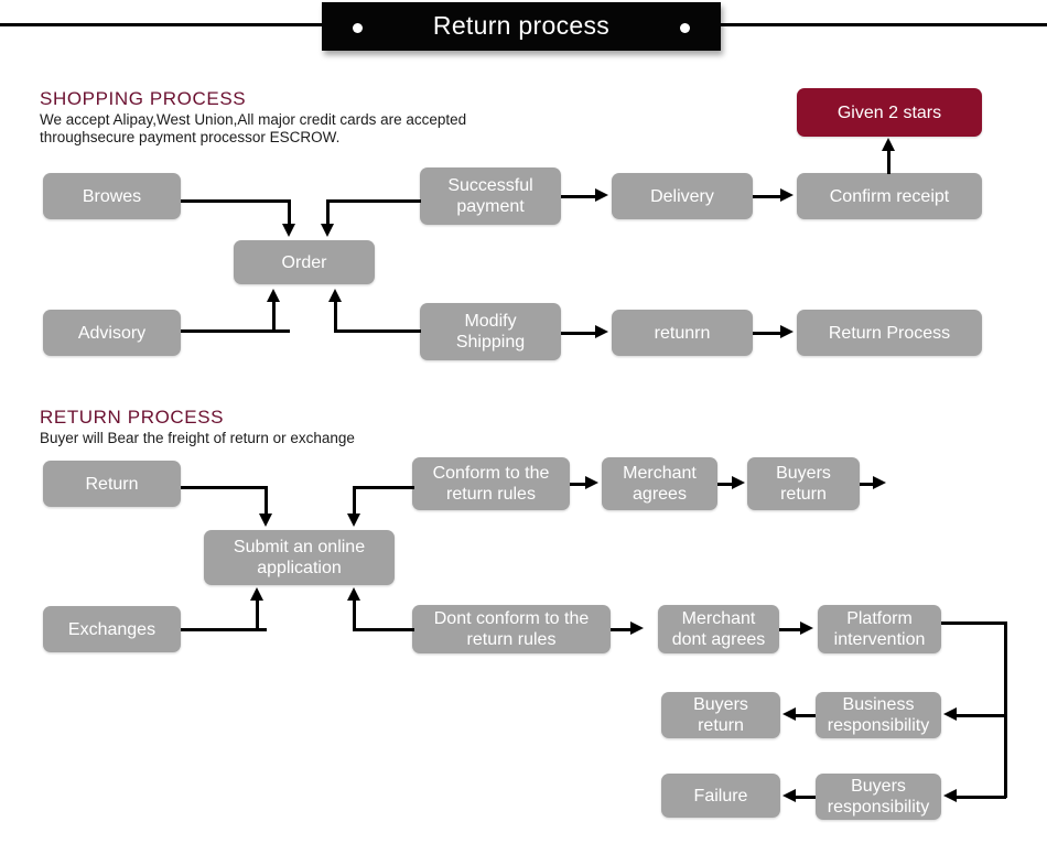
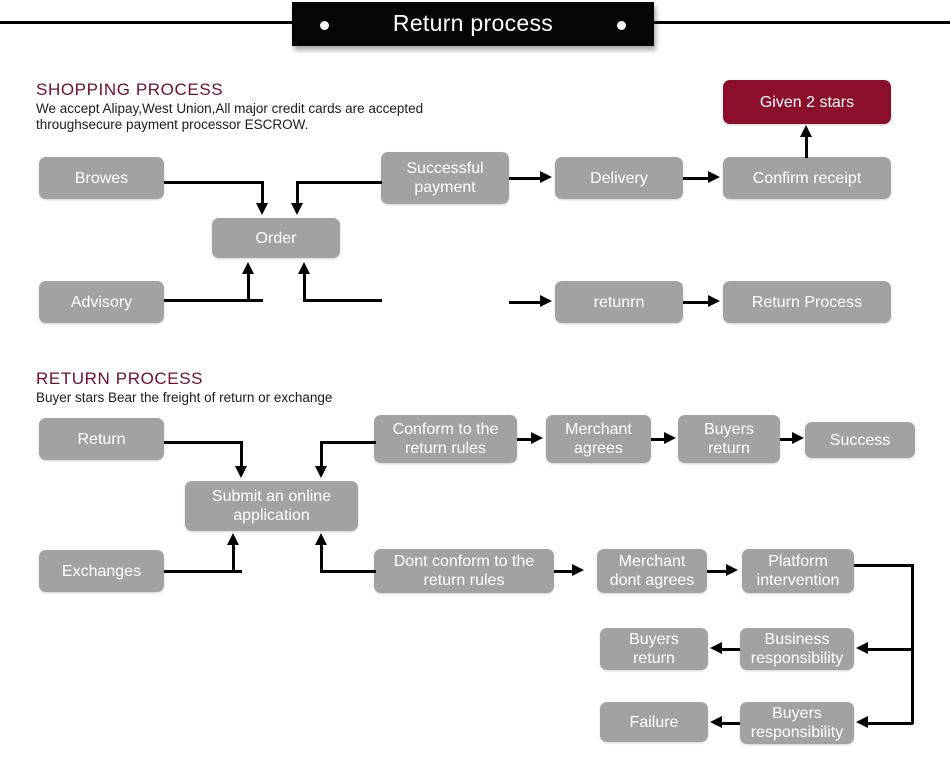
  Return process
  SHOPPING PROCESS
  We accept Alipay,West Union,All major credit cards are accepted
  throughsecure payment processor ESCROW.
  Browes
  Successful
  payment
  Delivery
  Confirm receipt
  Given 2 stars
  Order
  Advisory
- Modify
- Shipping
  retunrn
  Return Process
  RETURN PROCESS
- Buyer will Bear the freight of return or exchange
+ Buyer stars Bear the freight of return or exchange
  Return
  Conform to the
  return rules
  Merchant
  agrees
  Buyers
  return
+ Success
  Submit an online
  application
  Exchanges
  Dont conform to the
  return rules
  Merchant
  dont agrees
  Platform
  intervention
  Buyers
  return
  Business
  responsibility
  Failure
  Buyers
  responsibility
